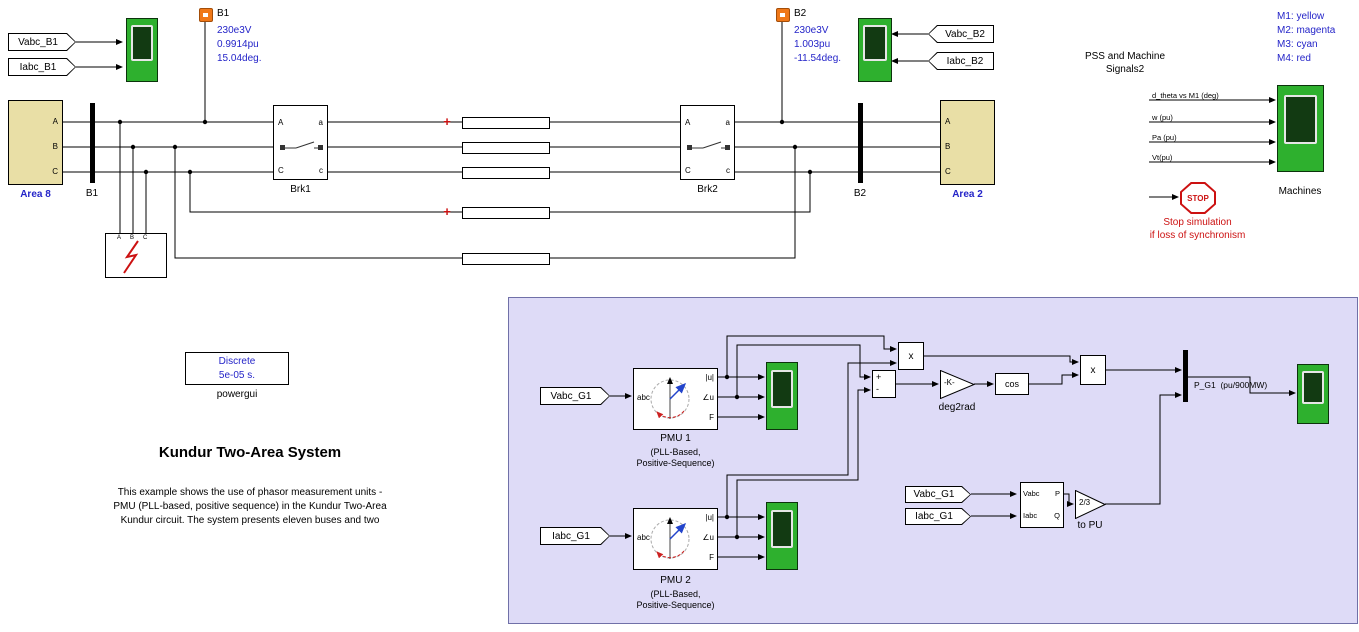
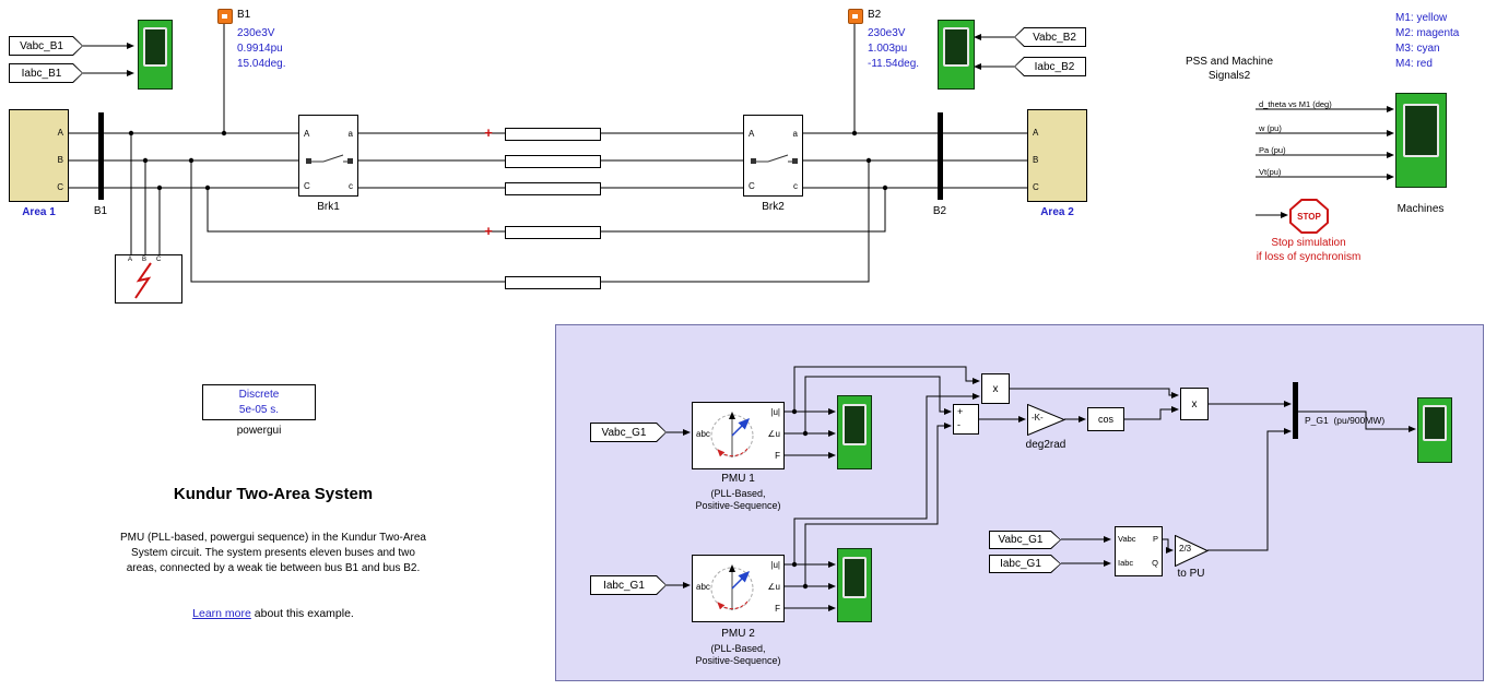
  Vabc_B1
  Iabc_B1
  B1
  230e3V
  0.9914pu
  15.04deg.
  B2
  230e3V
  1.003pu
  -11.54deg.
  A
  B
  C
- Area 8
+ Area 1
  B1
  B2
  A
  a
  C
  c
  Brk1
  +
  +
  A
  a
  C
  c
  Brk2
  A
  B
  C
  Area 2
  Vabc_B2
  Iabc_B2
  PSS and Machine
  Signals2
  d_theta vs M1 (deg)
  w (pu)
  Pa (pu)
  Vt(pu)
  Machines
  STOP
  Stop simulation
  if loss of synchronism
  M1: yellow
  M2: magenta
  M3: cyan
  M4: red
  Discrete
  5e-05 s.
  powergui
  Kundur Two-Area System
- This example shows the use of phasor measurement units -
- PMU (PLL-based, positive sequence) in the Kundur Two-Area
+ PMU (PLL-based, powergui sequence) in the Kundur Two-Area
- Kundur circuit. The system presents eleven buses and two
+ System circuit. The system presents eleven buses and two
+ areas, connected by a weak tie between bus B1 and bus B2.
+ Learn more about this example.
  Vabc_G1
  Iabc_G1
  abc
  |u|
  ∠u
  F
  PMU 1
  (PLL-Based,
  Positive-Sequence)
  abc
  |u|
  ∠u
  F
  PMU 2
  (PLL-Based,
  Positive-Sequence)
  +
  -
  x
  -K-
  deg2rad
  cos
  x
  P_G1 (pu/900MW)
  Vabc_G1
  Iabc_G1
  Vabc
  Iabc
  P
  Q
  2/3
  to PU
